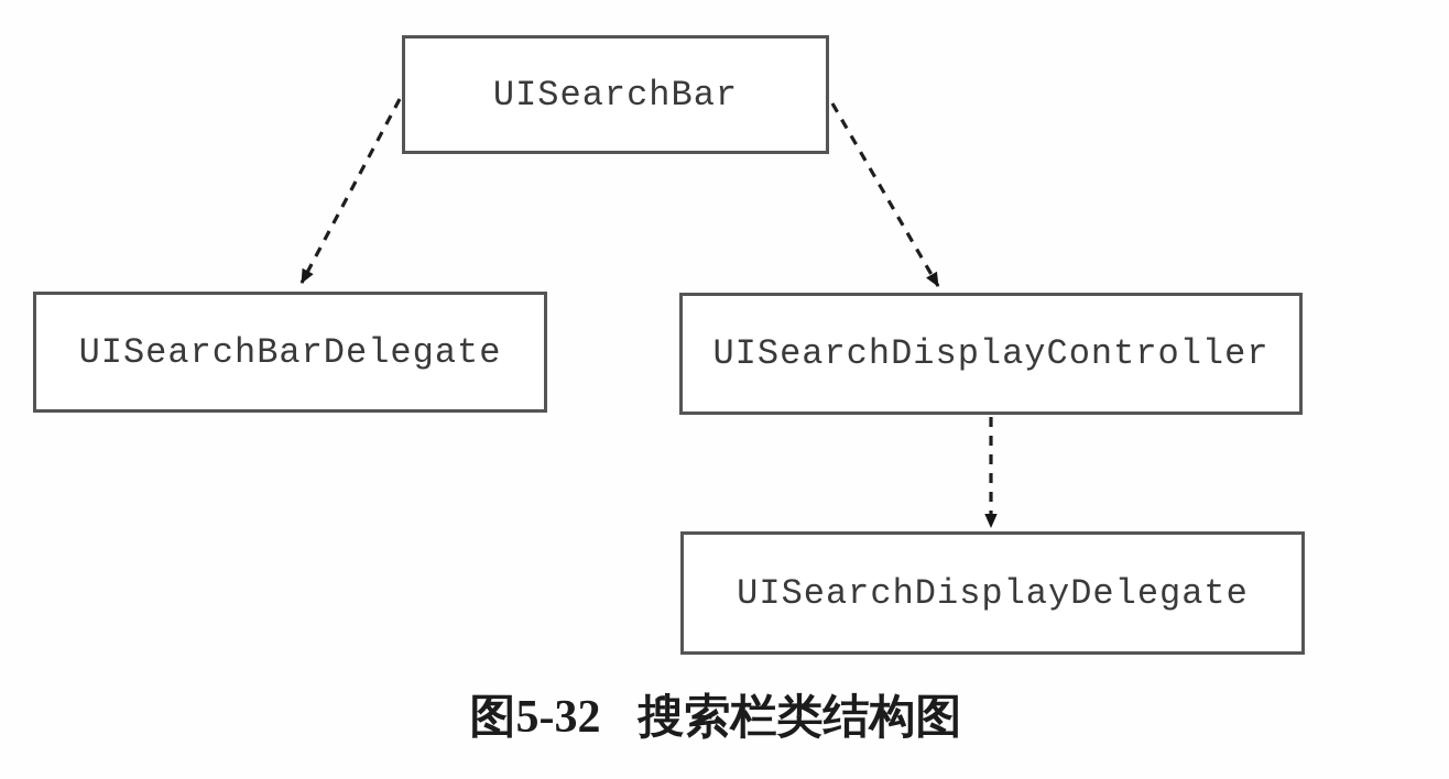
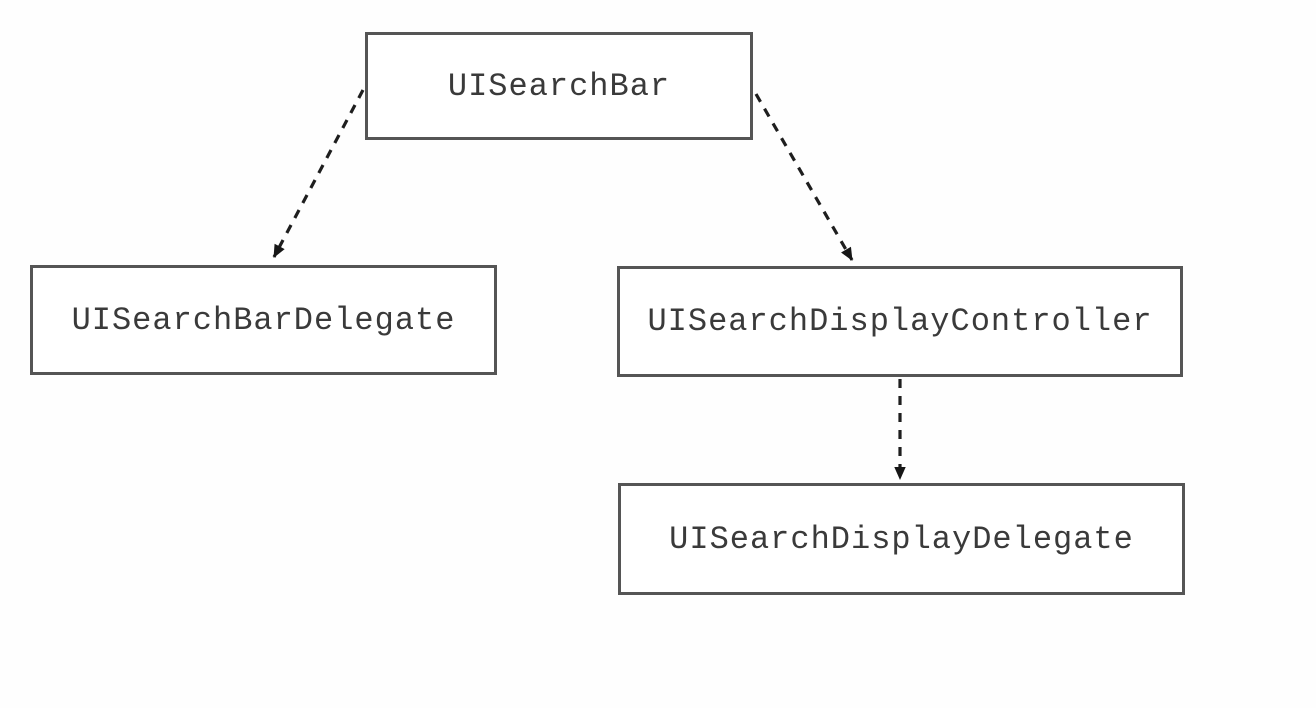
  UISearchBar
  UISearchBarDelegate
  UISearchDisplayController
  UISearchDisplayDelegate
- 图5-32 搜索栏类结构图
